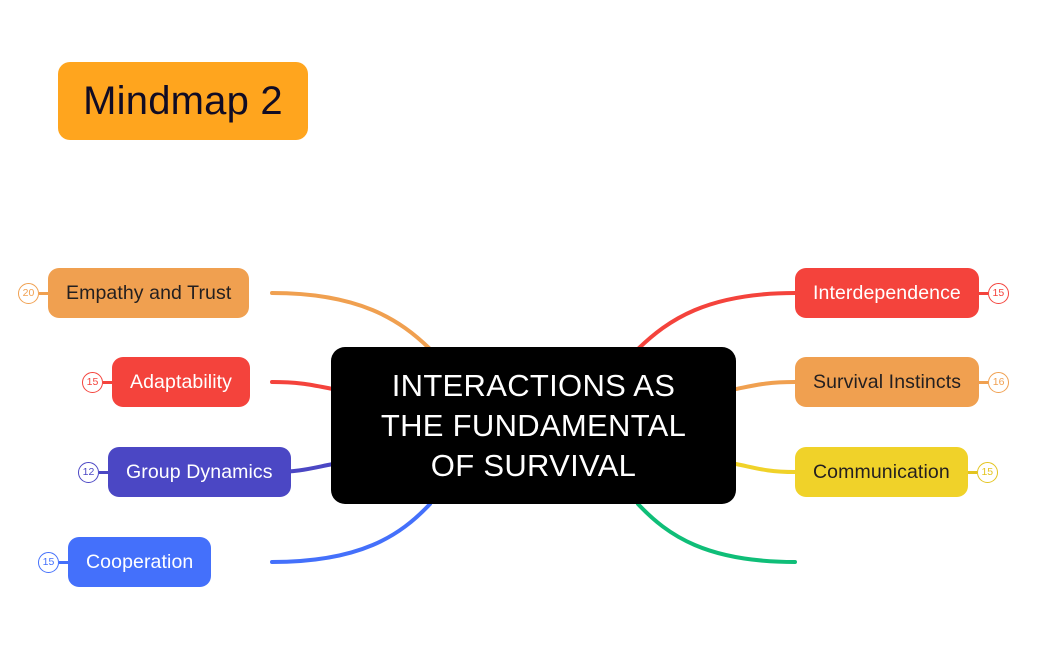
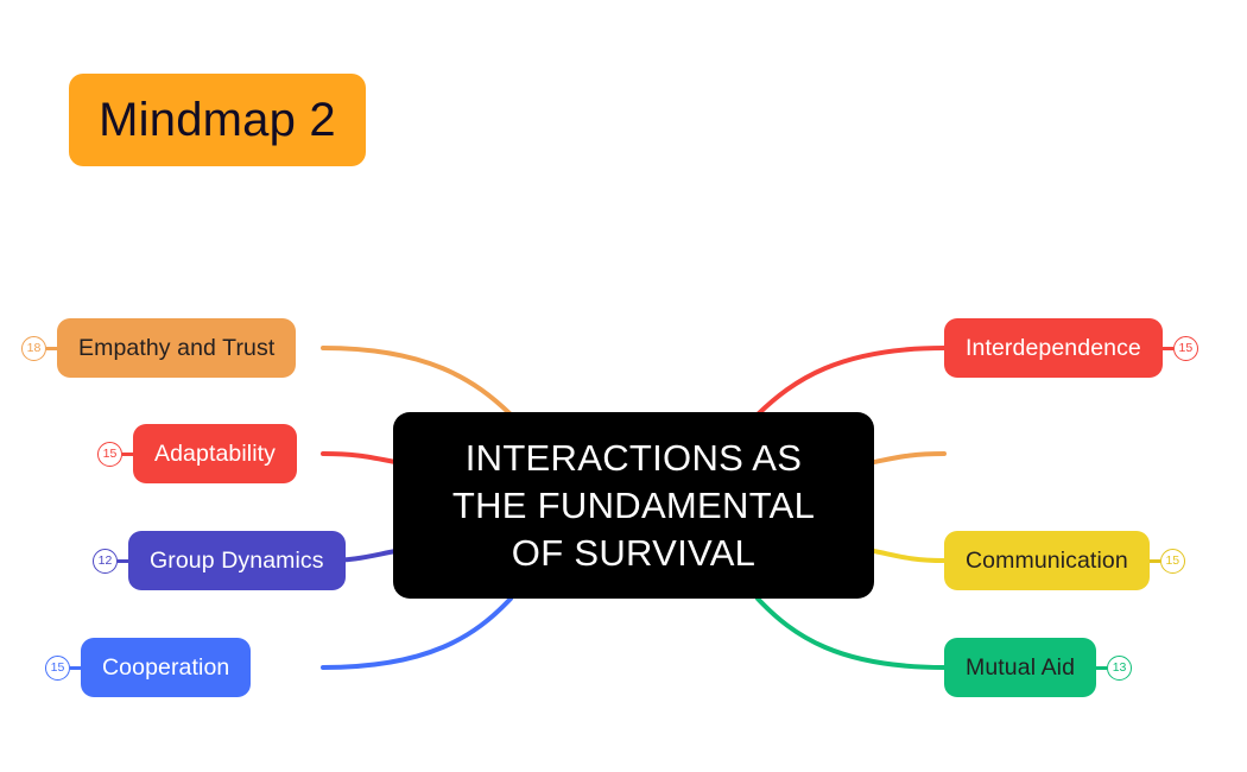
  Mindmap 2
  INTERACTIONS AS
  THE FUNDAMENTAL
  OF SURVIVAL
- 20
+ 18
  Empathy and Trust
  15
  Adaptability
  12
  Group Dynamics
  15
  Cooperation
  Interdependence
  15
- Survival Instincts
- 16
  Communication
  15
+ Mutual Aid
+ 13
